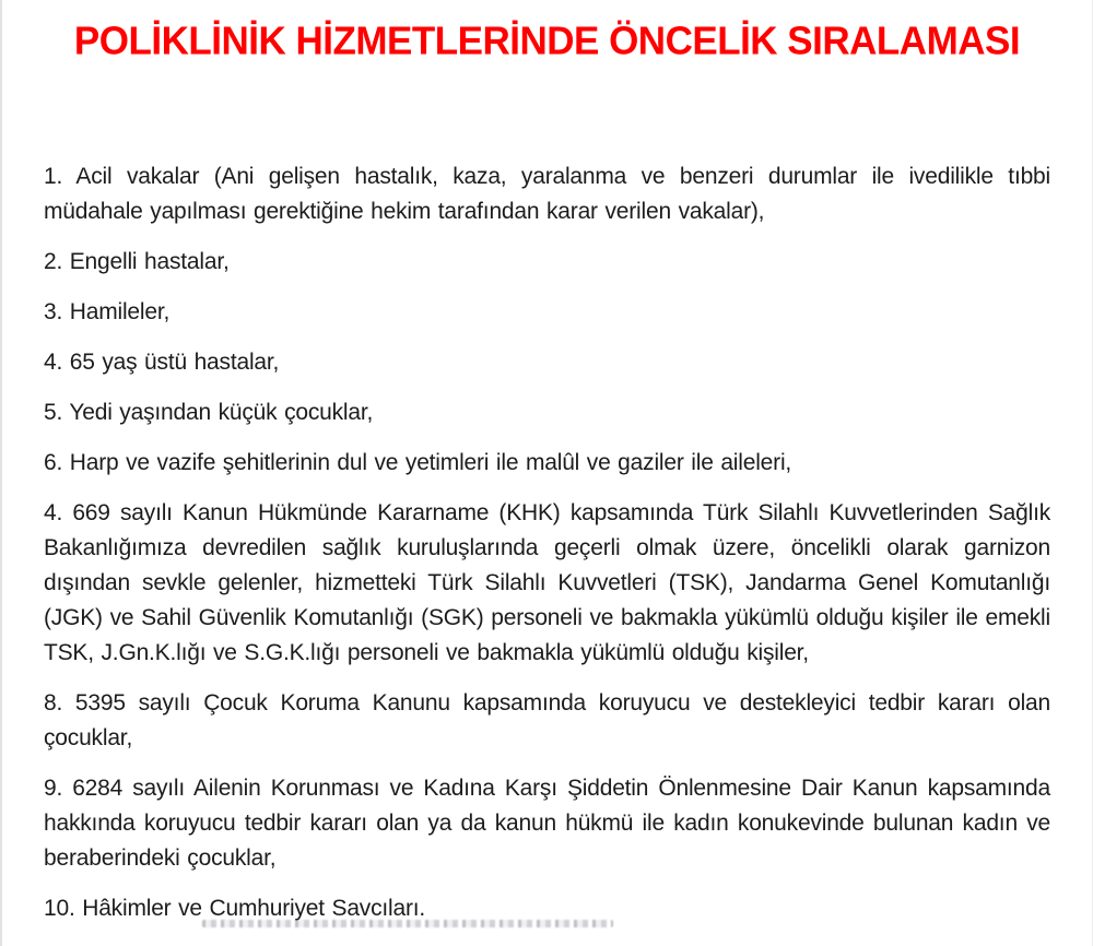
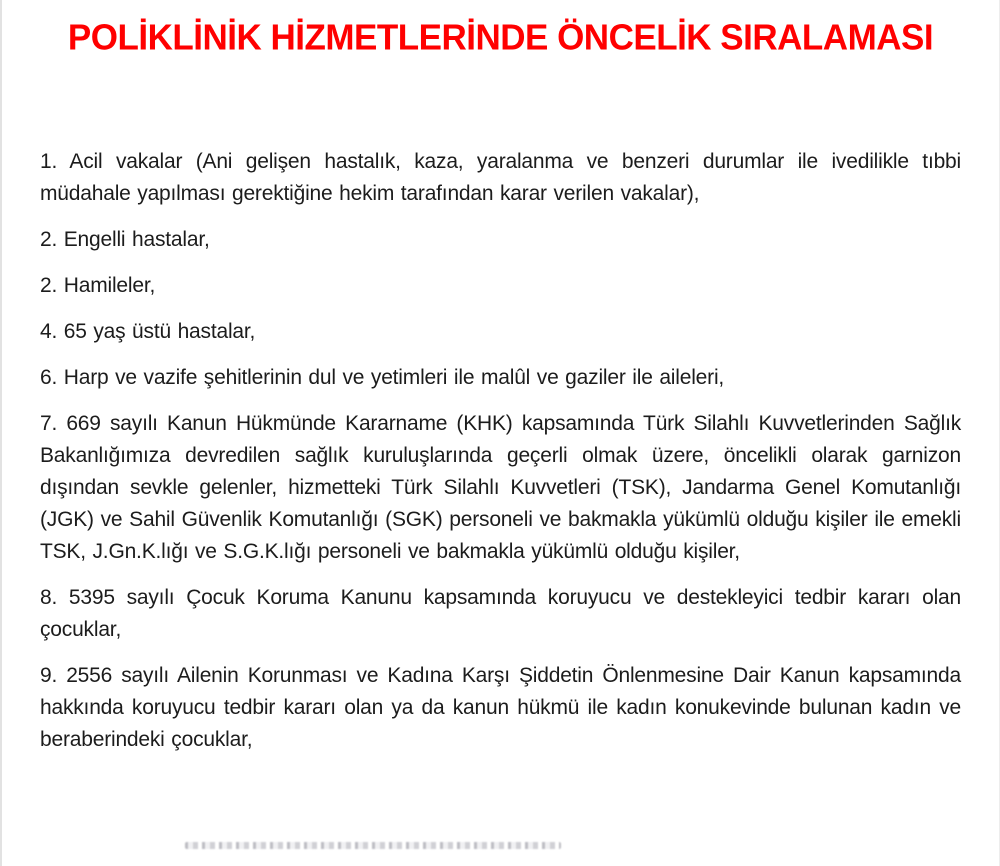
  POLİKLİNİK HİZMETLERİNDE ÖNCELİK SIRALAMASI
  1. Acil vakalar (Ani gelişen hastalık, kaza, yaralanma ve benzeri durumlar ile ivedilikle tıbbi müdahale yapılması gerektiğine hekim tarafından karar verilen vakalar),
  2. Engelli hastalar,
- 3. Hamileler,
+ 2. Hamileler,
  4. 65 yaş üstü hastalar,
- 5. Yedi yaşından küçük çocuklar,
  6. Harp ve vazife şehitlerinin dul ve yetimleri ile malûl ve gaziler ile aileleri,
- 4. 669 sayılı Kanun Hükmünde Kararname (KHK) kapsamında Türk Silahlı Kuvvetlerinden Sağlık Bakanlığımıza devredilen sağlık kuruluşlarında geçerli olmak üzere, öncelikli olarak garnizon dışından sevkle gelenler, hizmetteki Türk Silahlı Kuvvetleri (TSK), Jandarma Genel Komutanlığı (JGK) ve Sahil Güvenlik Komutanlığı (SGK) personeli ve bakmakla yükümlü olduğu kişiler ile emekli TSK, J.Gn.K.lığı ve S.G.K.lığı personeli ve bakmakla yükümlü olduğu kişiler,
+ 7. 669 sayılı Kanun Hükmünde Kararname (KHK) kapsamında Türk Silahlı Kuvvetlerinden Sağlık Bakanlığımıza devredilen sağlık kuruluşlarında geçerli olmak üzere, öncelikli olarak garnizon dışından sevkle gelenler, hizmetteki Türk Silahlı Kuvvetleri (TSK), Jandarma Genel Komutanlığı (JGK) ve Sahil Güvenlik Komutanlığı (SGK) personeli ve bakmakla yükümlü olduğu kişiler ile emekli TSK, J.Gn.K.lığı ve S.G.K.lığı personeli ve bakmakla yükümlü olduğu kişiler,
  8. 5395 sayılı Çocuk Koruma Kanunu kapsamında koruyucu ve destekleyici tedbir kararı olan çocuklar,
- 9. 6284 sayılı Ailenin Korunması ve Kadına Karşı Şiddetin Önlenmesine Dair Kanun kapsamında hakkında koruyucu tedbir kararı olan ya da kanun hükmü ile kadın konukevinde bulunan kadın ve beraberindeki çocuklar,
+ 9. 2556 sayılı Ailenin Korunması ve Kadına Karşı Şiddetin Önlenmesine Dair Kanun kapsamında hakkında koruyucu tedbir kararı olan ya da kanun hükmü ile kadın konukevinde bulunan kadın ve beraberindeki çocuklar,
- 10. Hâkimler ve Cumhuriyet Savcıları.
